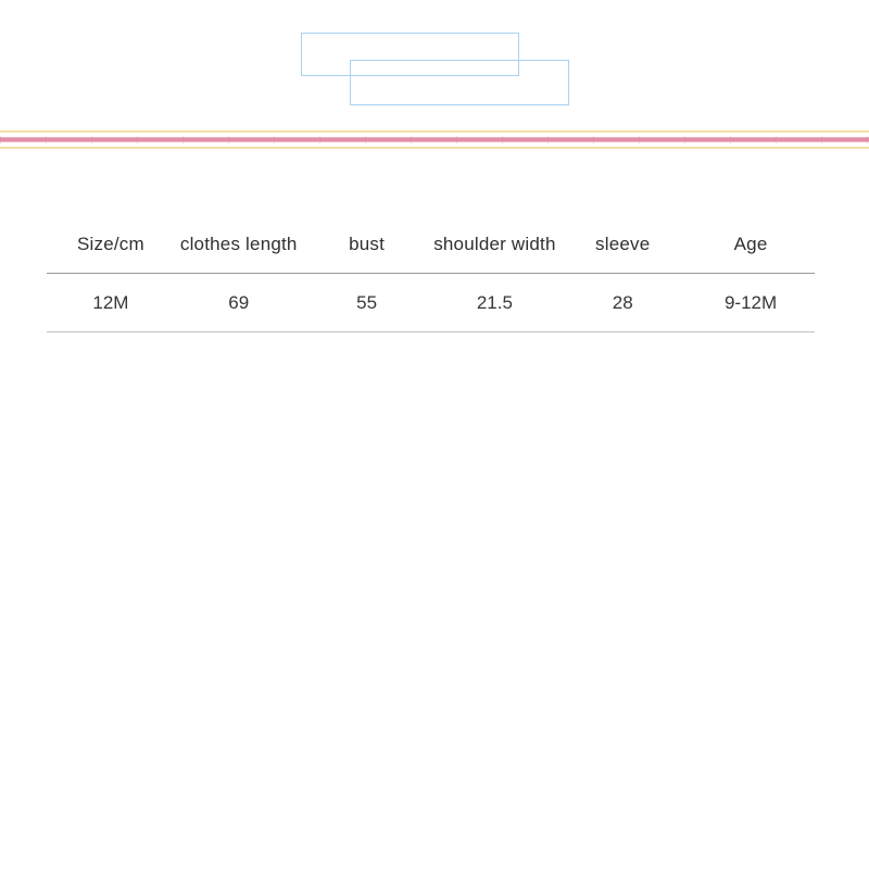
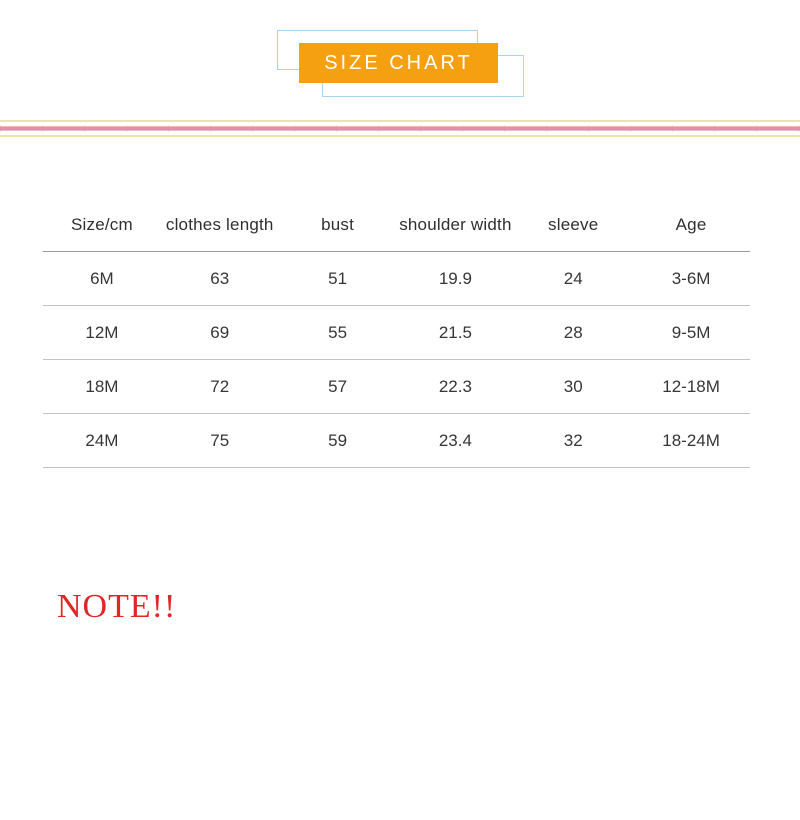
+ SIZE CHART
  Size/cm	clothes length	bust	shoulder width	sleeve	Age
+ 6M	63	51	19.9	24	3-6M
- 12M	69	55	21.5	28	9-12M
+ 12M	69	55	21.5	28	9-5M
+ 18M	72	57	22.3	30	12-18M
+ 24M	75	59	23.4	32	18-24M
+ NOTE!!
